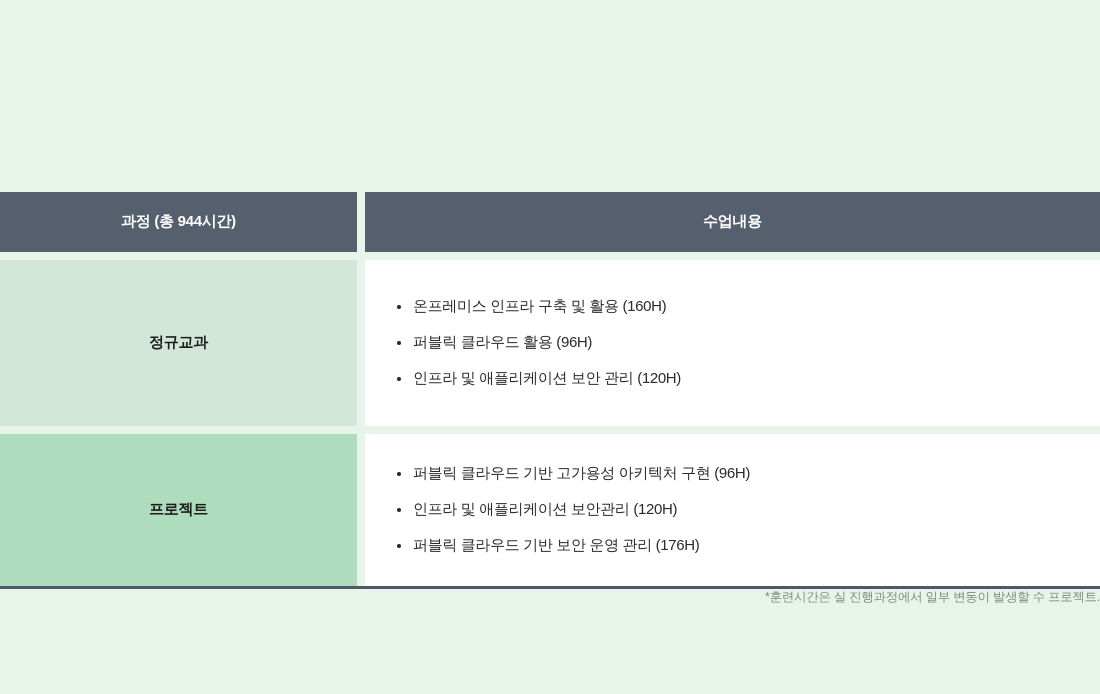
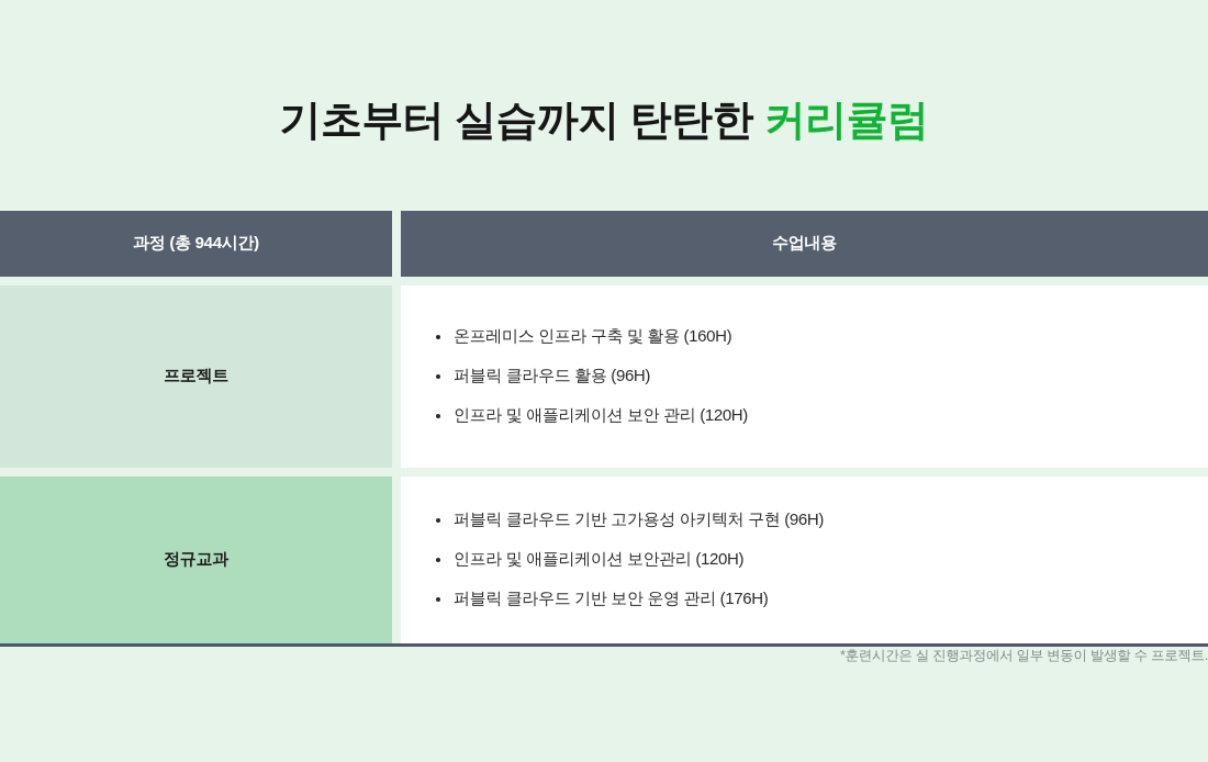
+ 기초부터 실습까지 탄탄한 커리큘럼
  과정 (총 944시간)
  수업내용
- 정규교과
+ 프로젝트
  온프레미스 인프라 구축 및 활용 (160H)
  퍼블릭 클라우드 활용 (96H)
  인프라 및 애플리케이션 보안 관리 (120H)
- 프로젝트
+ 정규교과
  퍼블릭 클라우드 기반 고가용성 아키텍처 구현 (96H)
  인프라 및 애플리케이션 보안관리 (120H)
  퍼블릭 클라우드 기반 보안 운영 관리 (176H)
  *훈련시간은 실 진행과정에서 일부 변동이 발생할 수 프로젝트.
